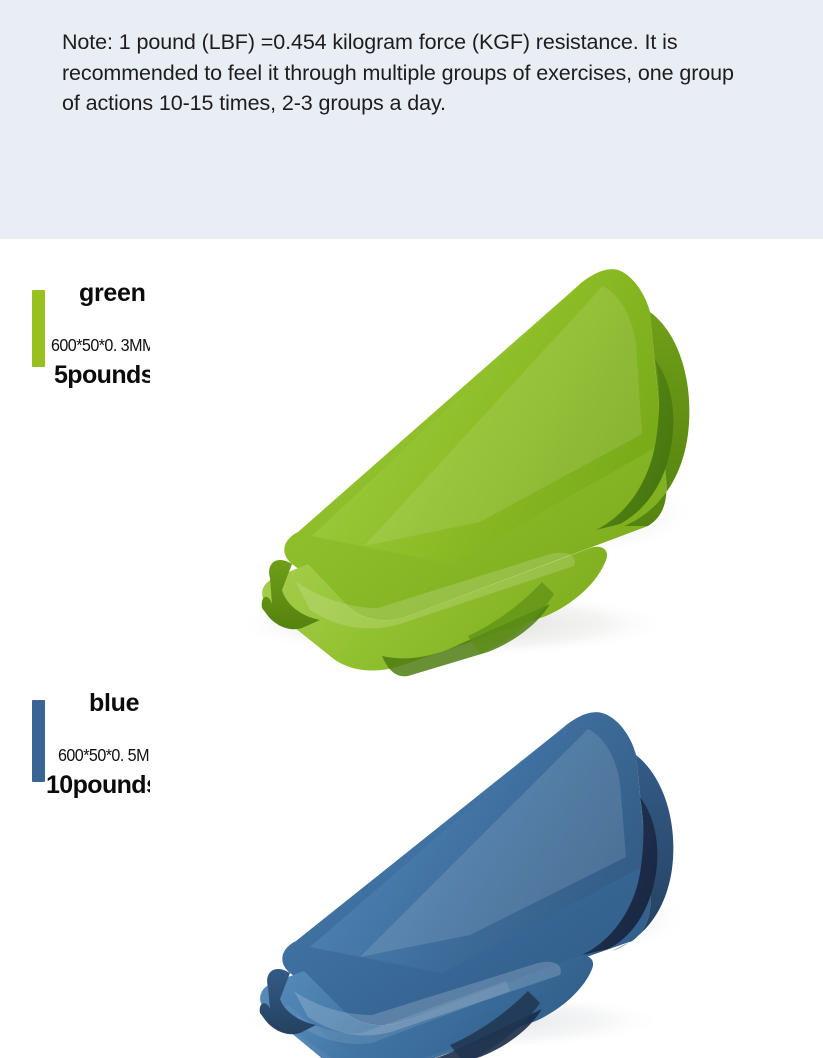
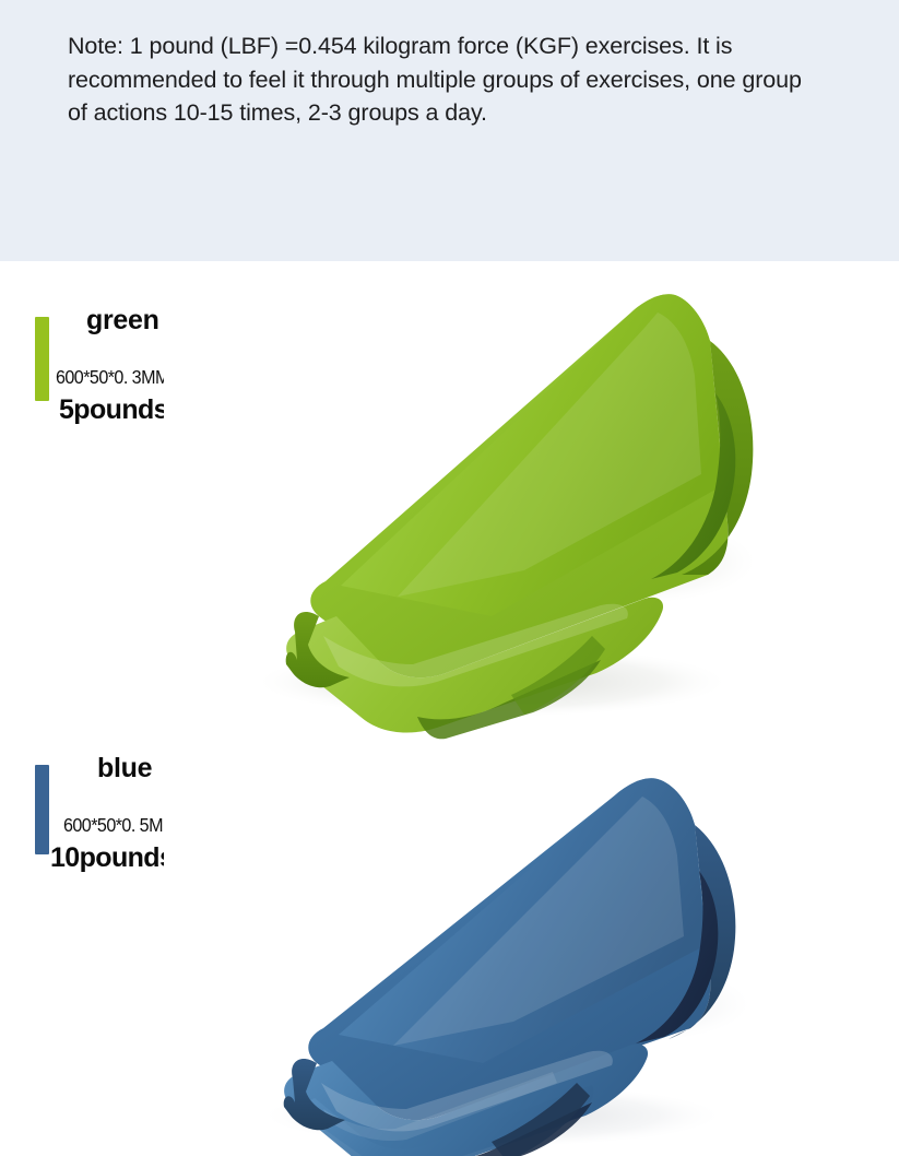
- Note: 1 pound (LBF) =0.454 kilogram force (KGF) resistance. It is recommended to feel it through multiple groups of exercises, one group of actions 10-15 times, 2-3 groups a day.
+ Note: 1 pound (LBF) =0.454 kilogram force (KGF) exercises. It is recommended to feel it through multiple groups of exercises, one group of actions 10-15 times, 2-3 groups a day.
  green
  600*50*0. 3MM
  5pounds
  blue
  600*50*0. 5M
  10pound
